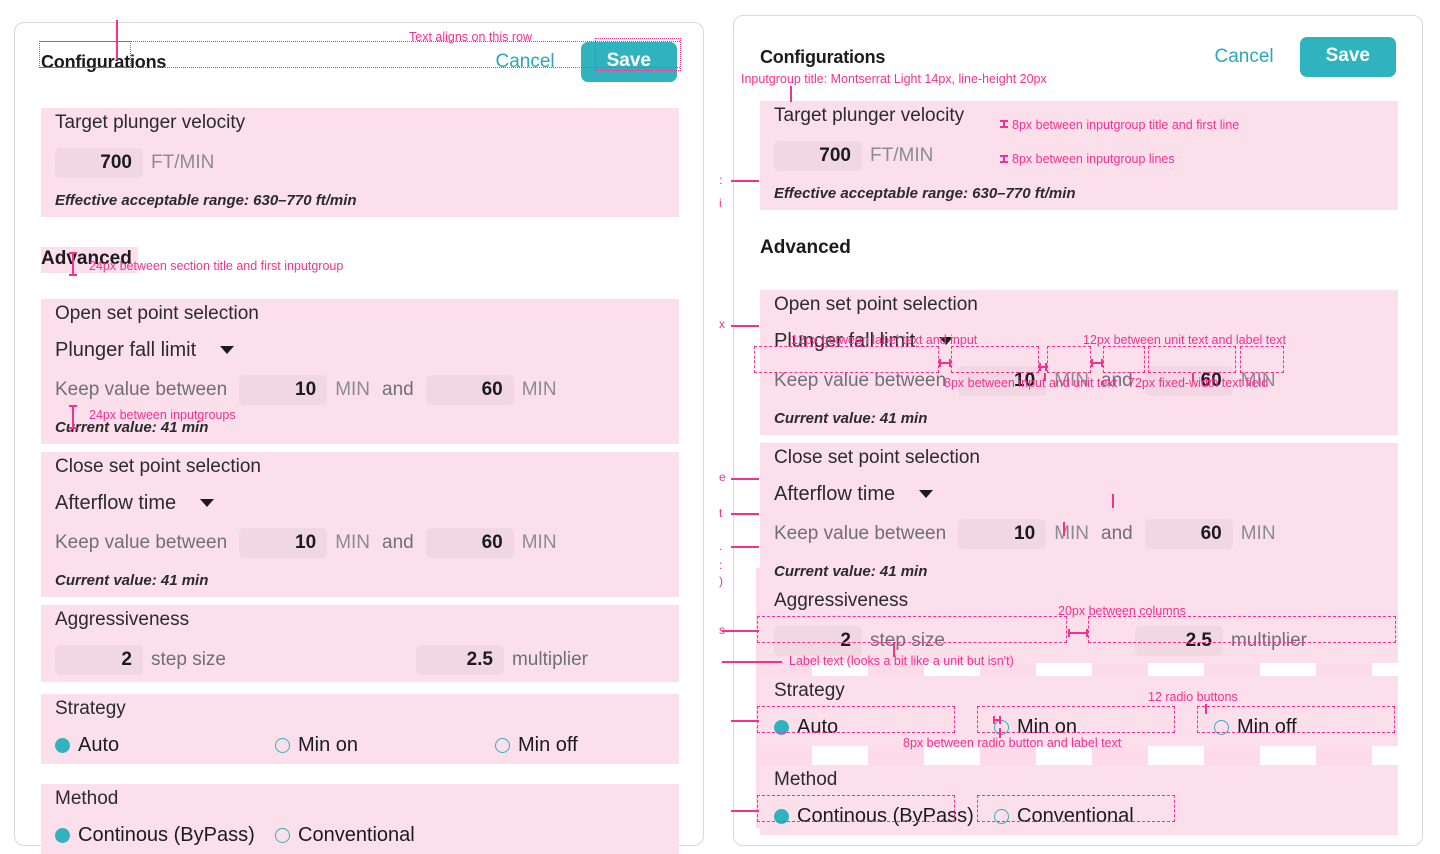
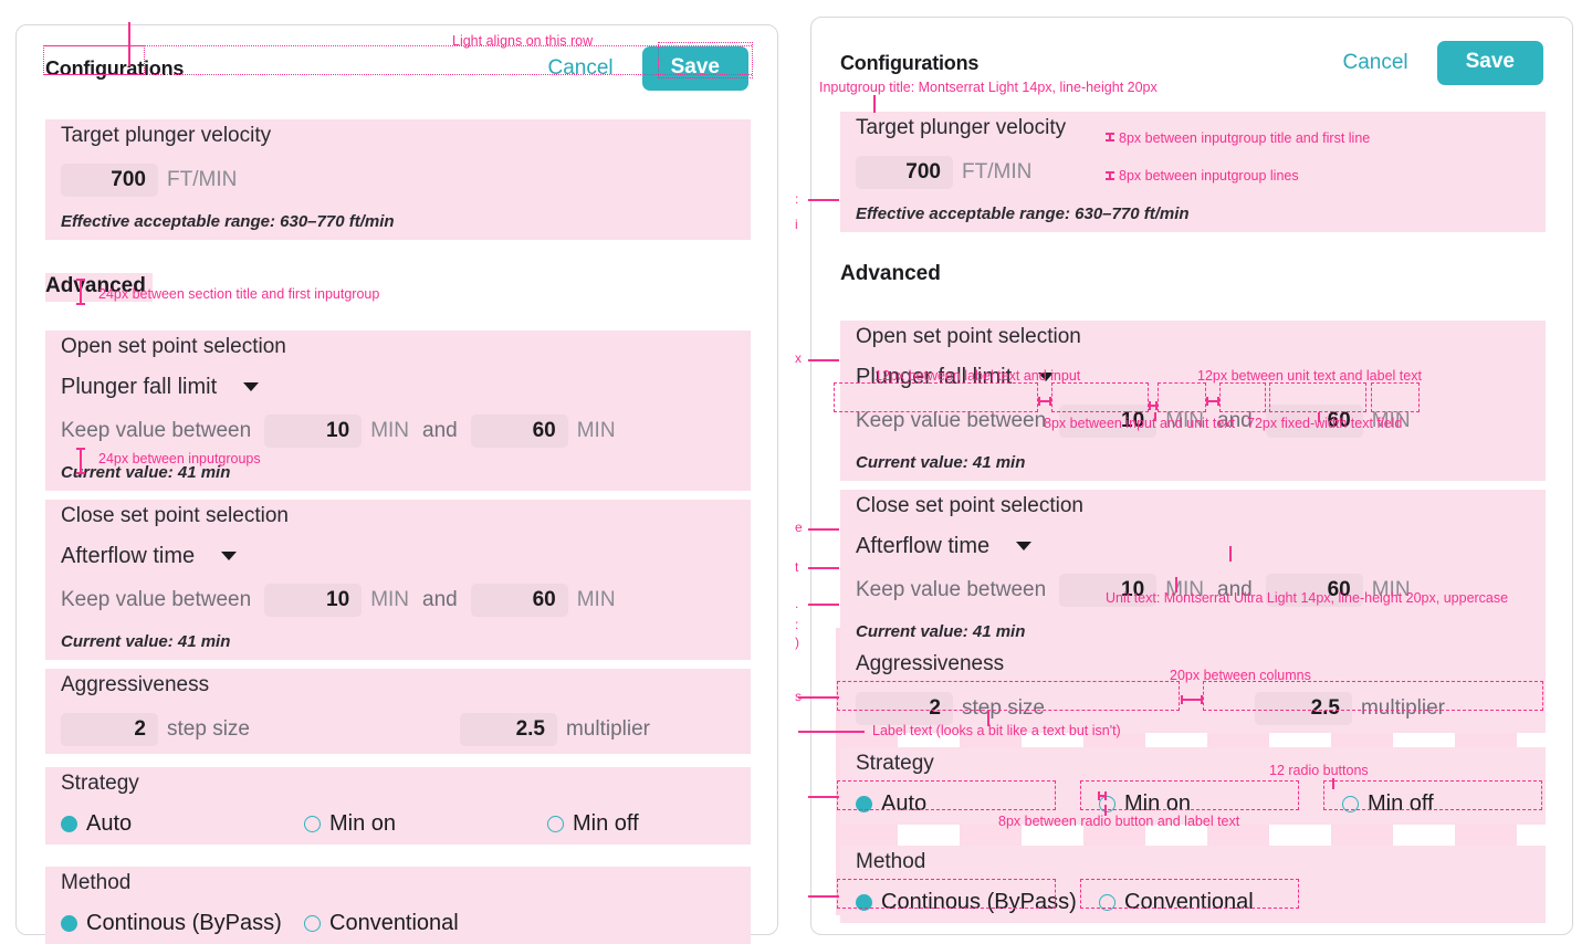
  Configurations
  Cancel
  Save
  Target plunger velocity
  700
  FT/MIN
  Effective acceptable range: 630–770 ft/min
  Adanced
  Open set point selection
  Plunger fall limit
  Keep value between
  10
  MIN
  and
  60
  MIN
  Crrent value: 41 min
  Close set point selection
  Afterflow time
  Keep value between
  10
  MIN
  and
  60
  MIN
  Current value: 41 min
  Aggressiveness
  2
  step size
  2.5
  multiplier
  Strategy
  Auto
  Min on
  Min off
  Method
  Continous (ByPass)
  Conventional
  Configurations
  Cancel
  Save
  Target plunger velocity
  700
  FT/MIN
  Effective acceptable range: 630–770 ft/min
  Advanced
  Open set point selection
  Plunger fall limit
  Keep value between
  10
  MIN
  and
  60
  MIN
  Current value: 41 min
  Close set point selection
  Afterflow time
  Keep value between
  10
  and
  60
  MIN
  Current value: 41 min
  Aggressiveness
  2
  step size
  2.5
  multiplier
  Strategy
  Auto
  Min on
  Min off
  Method
  Continous (ByPass)
  Conventional
- Text aligns on this row
+ Light aligns on this row
  24px between section title and first inputgroup
  24px between inputgroups
  Inputgroup title: Montserrat Light 14px, line-height 20px
  8px between inputgroup title and first line
  8px between inputgroup lines
  12px between label text and input
  12px between unit text and label text
  8px between input and unit text
  72px fixed-width text field
+ Unit text: Montserrat Ultra Light 14px, line-height 20px, uppercase
  20px between columns
- Label text (looks a bit like a unit but isn't)
+ Label text (looks a bit like a text but isn't)
  12 radio buttons
  8px between radio button and label text
  :
  i
  x
  e
  t
  .
  :
  )
  s
